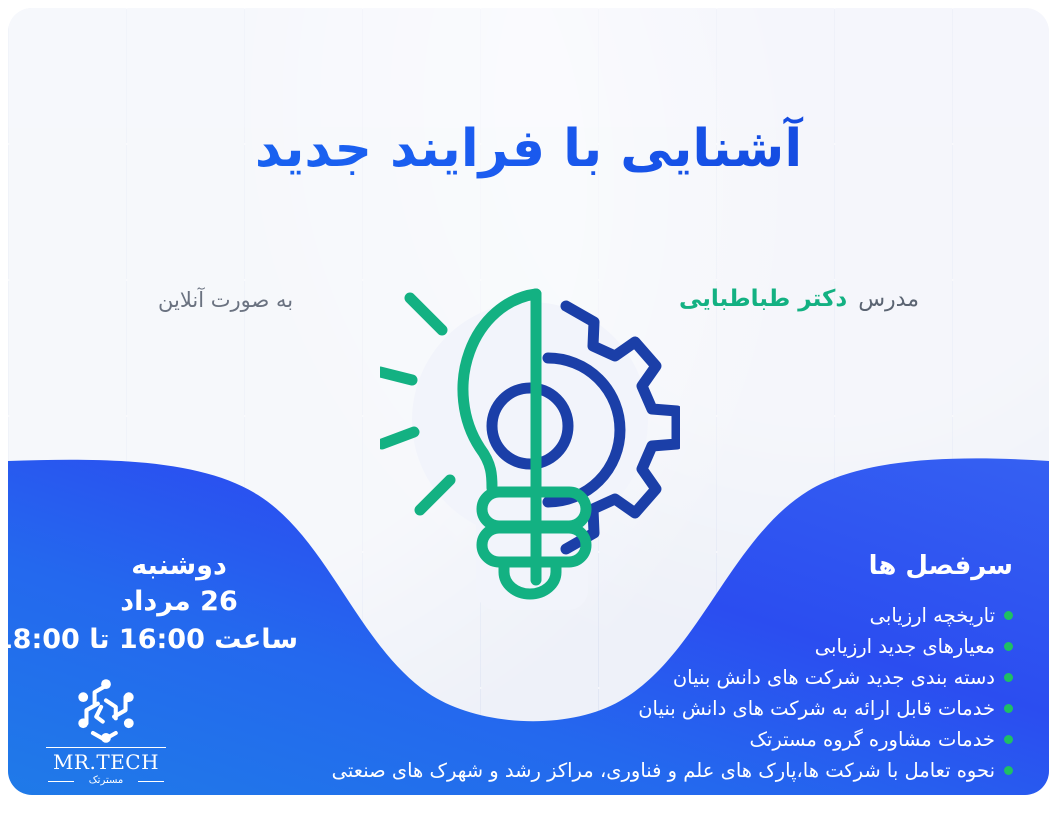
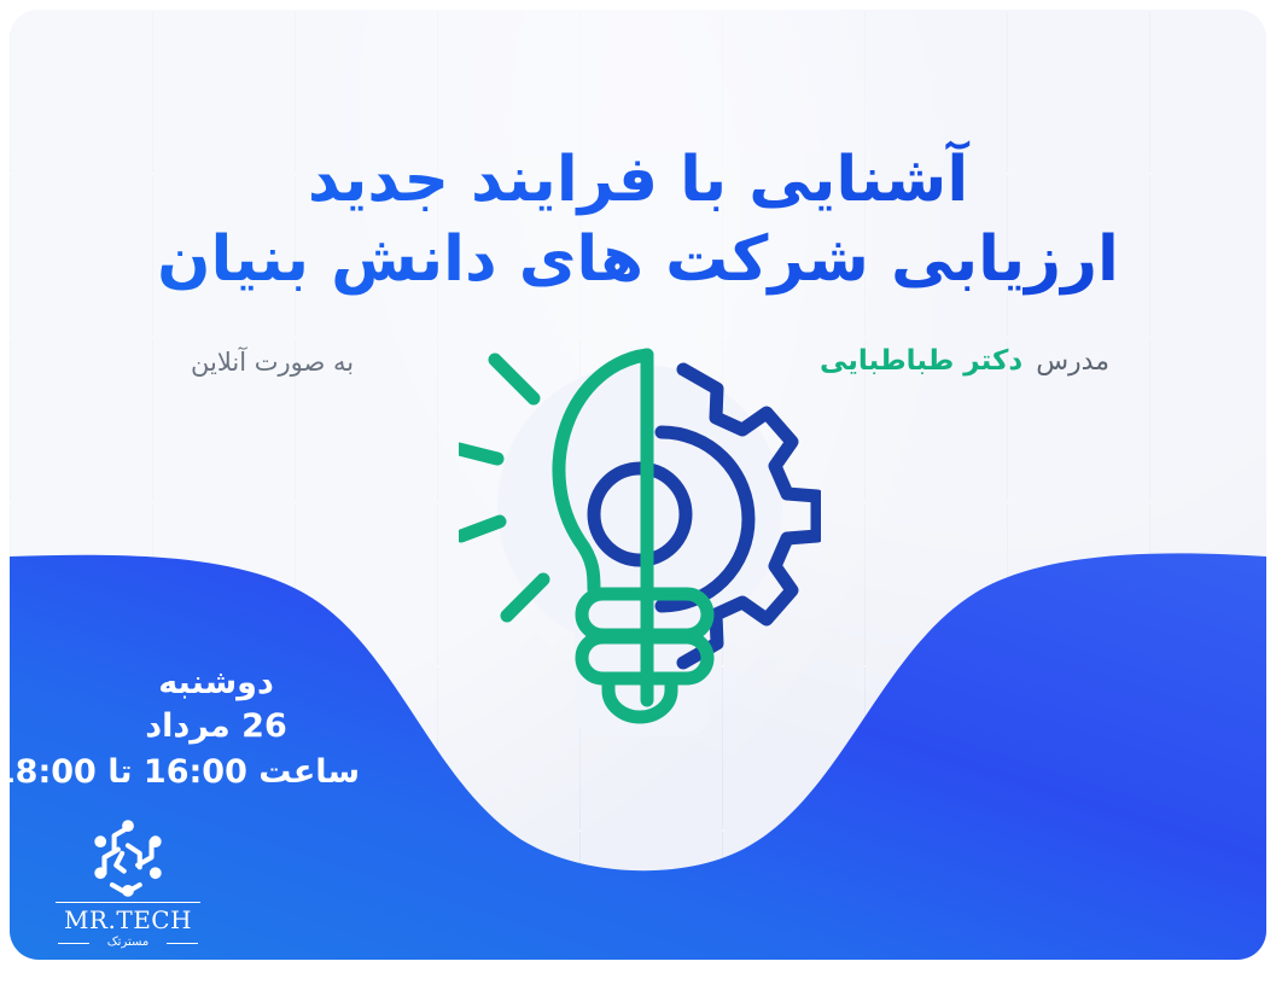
  آشنایی با فرایند جدید
+ ارزیابی شرکت های دانش بنیان
  مدرس دکتر طباطبایی
  به صورت آنلاین
  دوشنبه
  26 مرداد
  ساعت 16:00 تا 8:00
  MR.TECH
  مسترتک
- سرفصل ها
- تاریخچه ارزیابی
- معیارهای جدید ارزیابی
- دسته بندی جدید شرکت های دانش بنیان
- خدمات قابل ارائه به شرکت های دانش بنیان
- خدمات مشاوره گروه مسترتک
- نحوه تعامل با شرکت ها،پارک های علم و فناوری، مراکز رشد و شهرک های صنعتی
